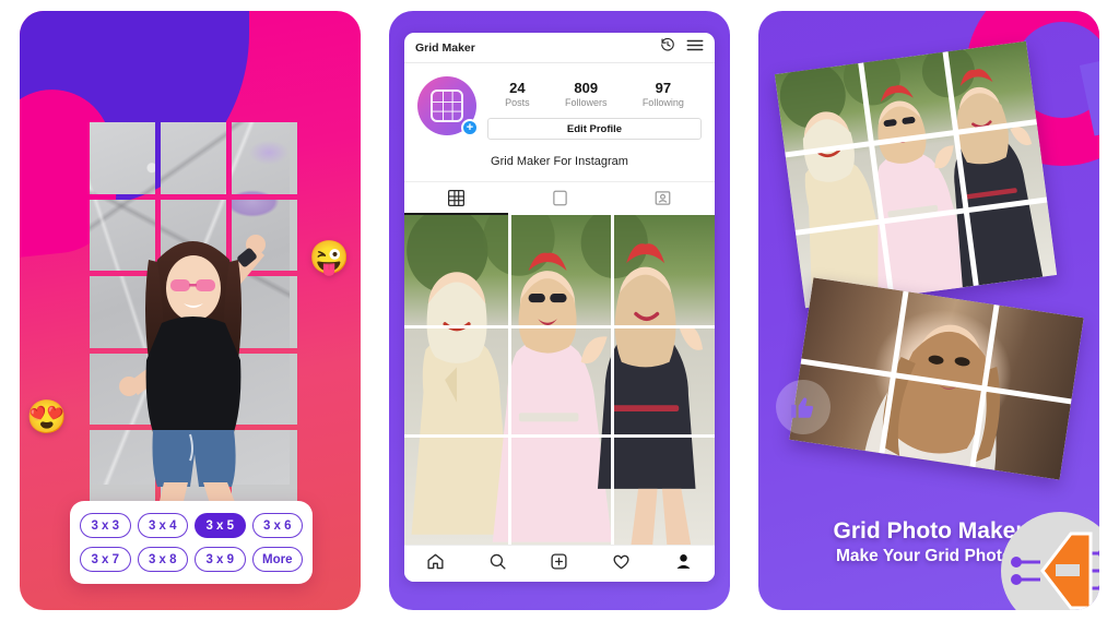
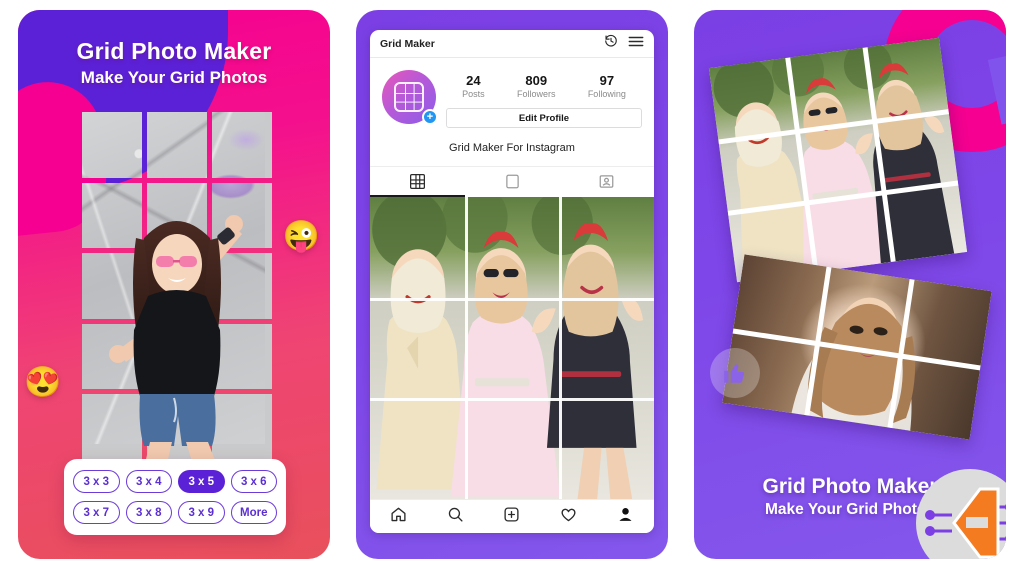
+ Grid Photo Maker
+ Make Your Grid Photos
  😜
  😍
  3 x 3
  3 x 4
  3 x 5
  3 x 6
  3 x 7
  3 x 8
  3 x 9
  More
  Grid Maker
  +
  24
  Posts
  809
  Followers
  97
  Following
  Edit Profile
  Grid Maker For Instagram
  Grid Photo Make
  Make Your Grid Phot
